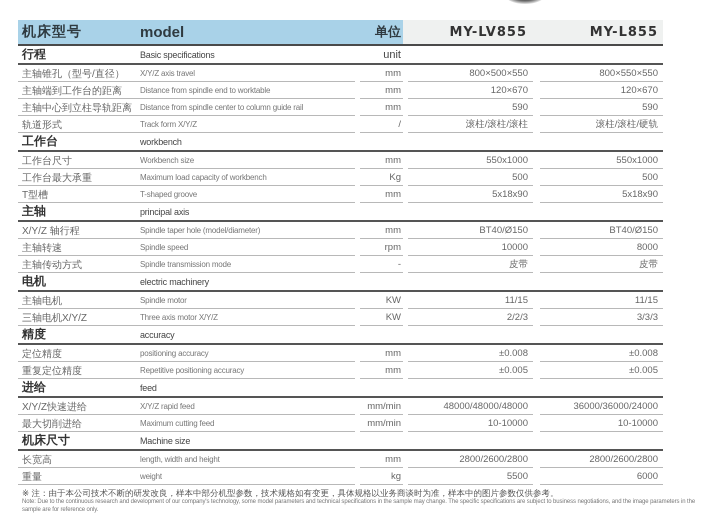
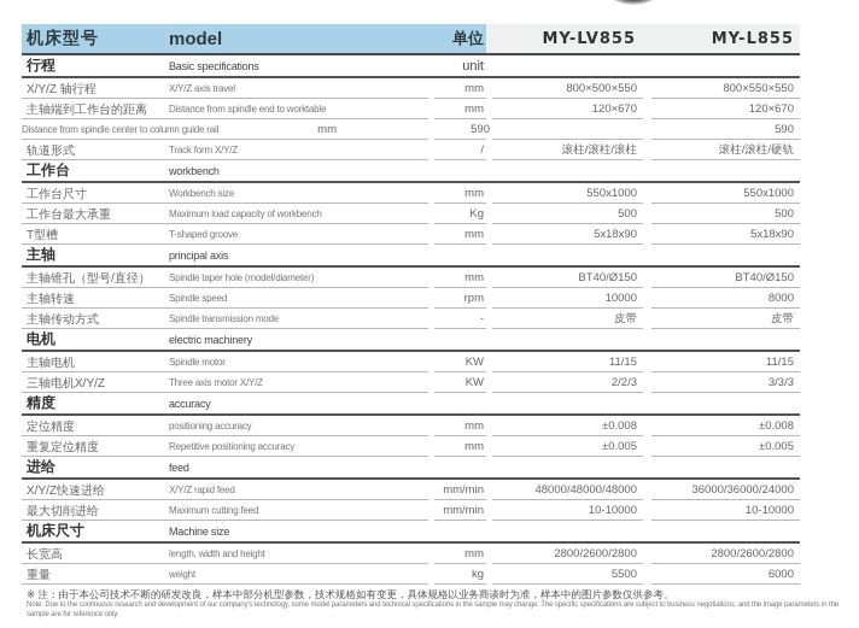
  机床型号
  model
  单位
  MY-LV855
  MY-L855
  行程
  Basic specifications
  unit
- 主轴锥孔（型号/直径）
+ X/Y/Z 轴行程
  X/Y/Z axis travel
  mm
  800×500×550
  800×550×550
  主轴端到工作台的距离
  Distance from spindle end to worktable
  mm
  120×670
  120×670
- 主轴中心到立柱导轨距离
  Distance from spindle center to column guide rail
  mm
  590
  590
  轨道形式
  Track form X/Y/Z
  /
  滚柱/滚柱/滚柱
  滚柱/滚柱/硬轨
  工作台
  workbench
  工作台尺寸
  Workbench size
  mm
  550x1000
  550x1000
  工作台最大承重
  Maximum load capacity of workbench
  Kg
  500
  500
  T型槽
  T-shaped groove
  mm
  5x18x90
  5x18x90
  主轴
  principal axis
- X/Y/Z 轴行程
+ 主轴锥孔（型号/直径）
  Spindle taper hole (model/diameter)
  mm
  BT40/Ø150
  BT40/Ø150
  主轴转速
  Spindle speed
  rpm
  10000
  8000
  主轴传动方式
  Spindle transmission mode
  -
  皮带
  皮带
  电机
  electric machinery
  主轴电机
  Spindle motor
  KW
  11/15
  11/15
  三轴电机X/Y/Z
  Three axis motor X/Y/Z
  KW
  2/2/3
  3/3/3
  精度
  accuracy
  定位精度
  positioning accuracy
  mm
  ±0.008
  ±0.008
  重复定位精度
  Repetitive positioning accuracy
  mm
  ±0.005
  ±0.005
  进给
  feed
  X/Y/Z快速进给
  X/Y/Z rapid feed
  mm/min
  48000/48000/48000
  36000/36000/24000
  最大切削进给
  Maximum cutting feed
  mm/min
  10-10000
  10-10000
  机床尺寸
  Machine size
  长宽高
  length, width and height
  mm
  2800/2600/2800
  2800/2600/2800
  重量
  weight
  kg
  5500
  6000
  ※ 注：由于本公司技术不断的研发改良，样本中部分机型参数，技术规格如有变更，具体规格以业务商谈时为准，样本中的图片参数仅供参考。
